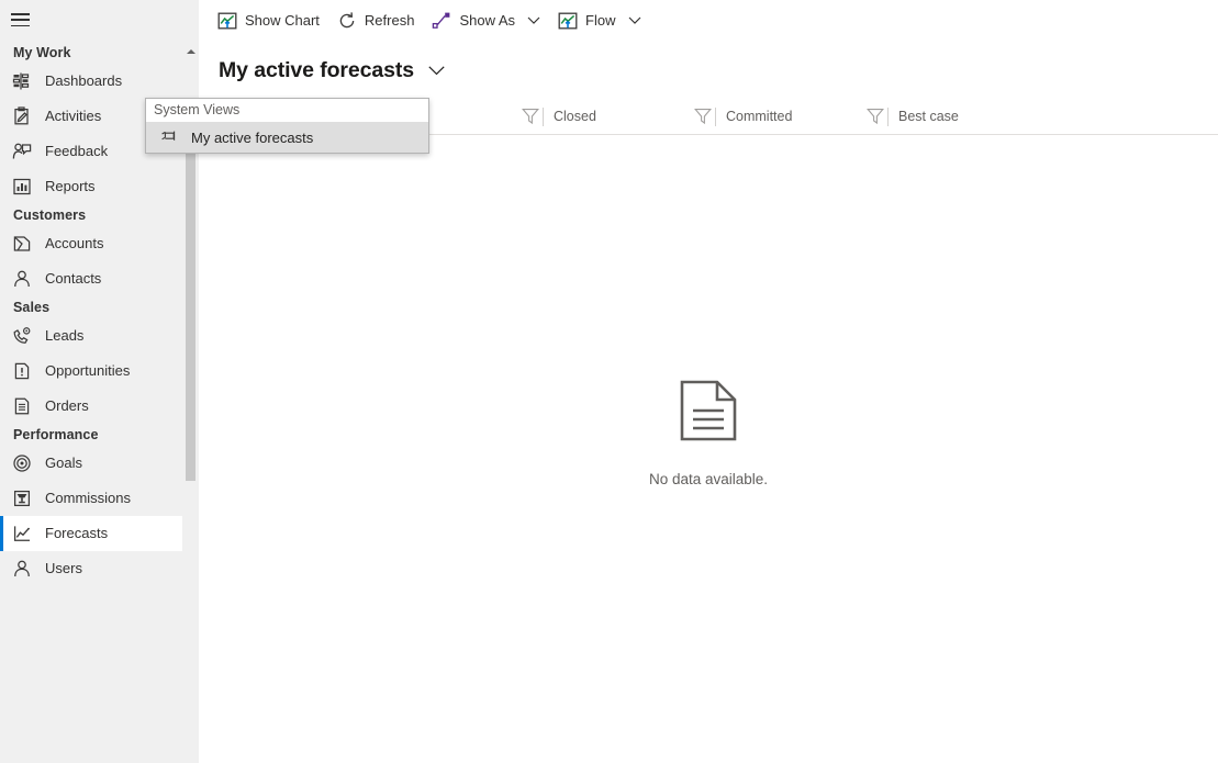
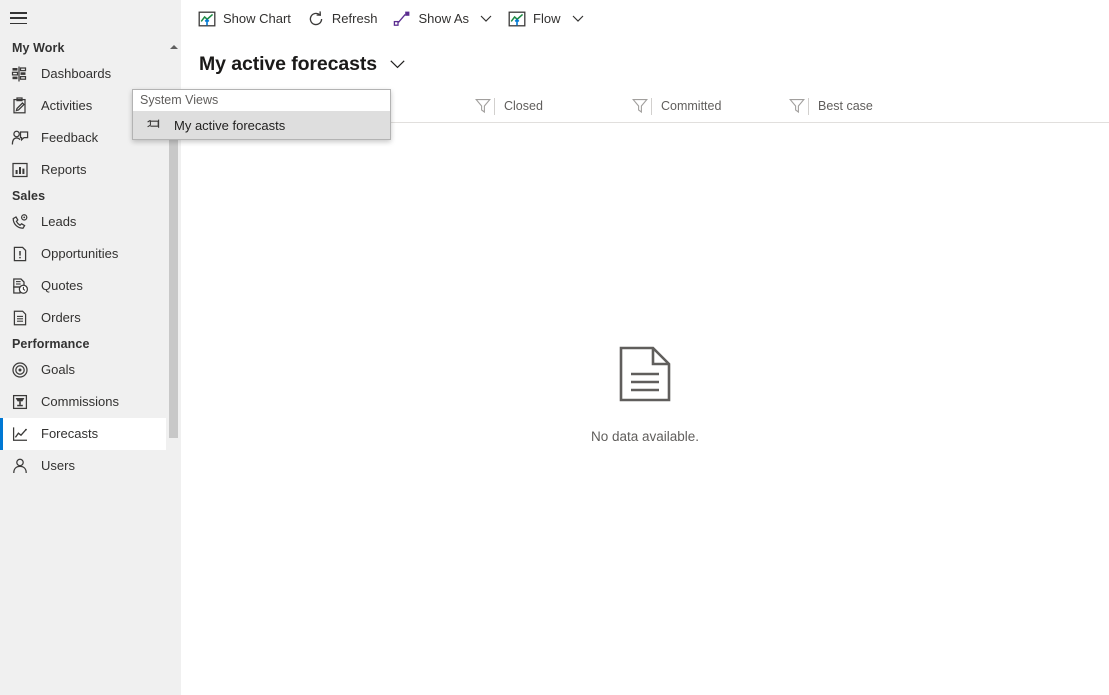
  My Work
  Dashboards
  Activities
  Feedback
  Reports
- Customers
- Accounts
- Contacts
  Sales
  Leads
  Opportunities
+ Quotes
  Orders
  Performance
  Goals
  Commissions
  Forecasts
  Users
  Show Chart
  Refresh
  Show As
  Flow
  My active forecasts
  Closed
  Committed
  Best case
  No data available.
  System Views
  My active forecasts
